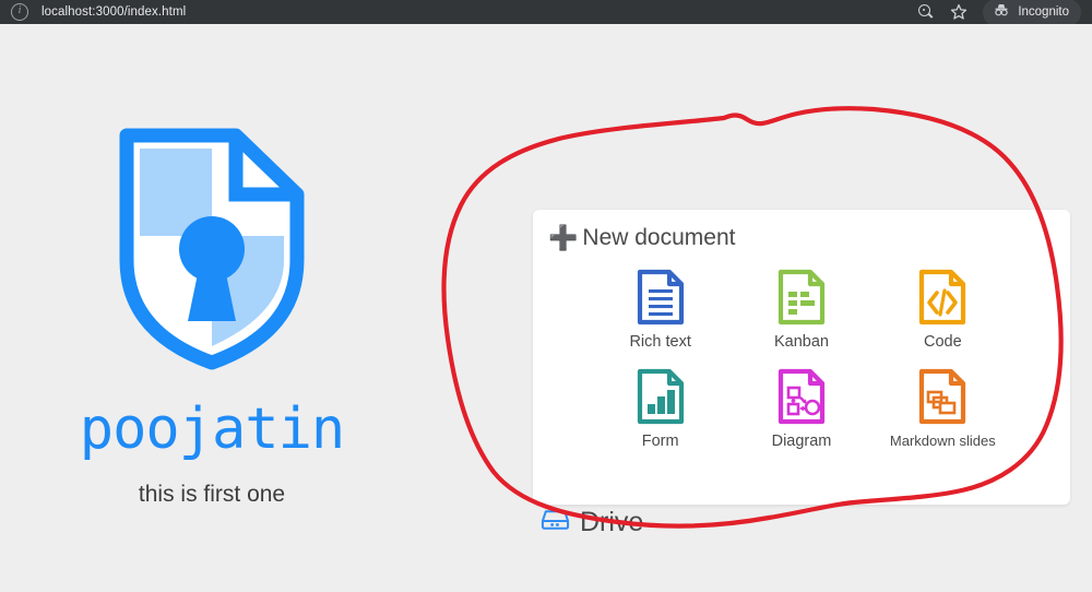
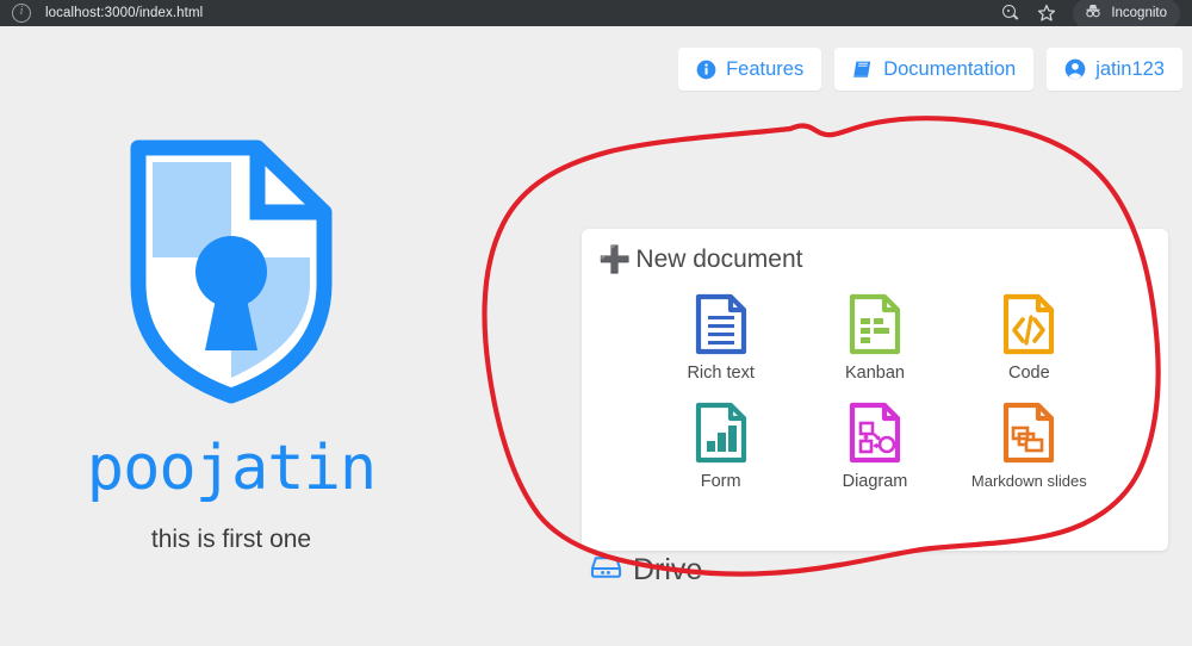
  i
  localhost:3000/index.html
  Incognito
+ Features
+ Documentation
+ jatin123
  poojatin
  this is first one
  ➕
  New document
  Rich text
  Kanban
  Code
  Form
  Diagram
  Markdown slides
